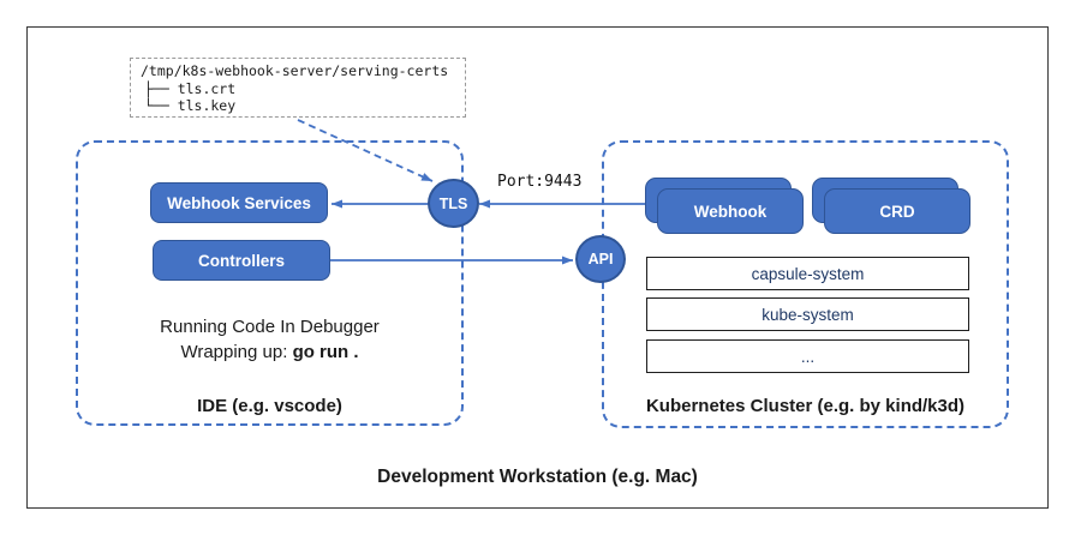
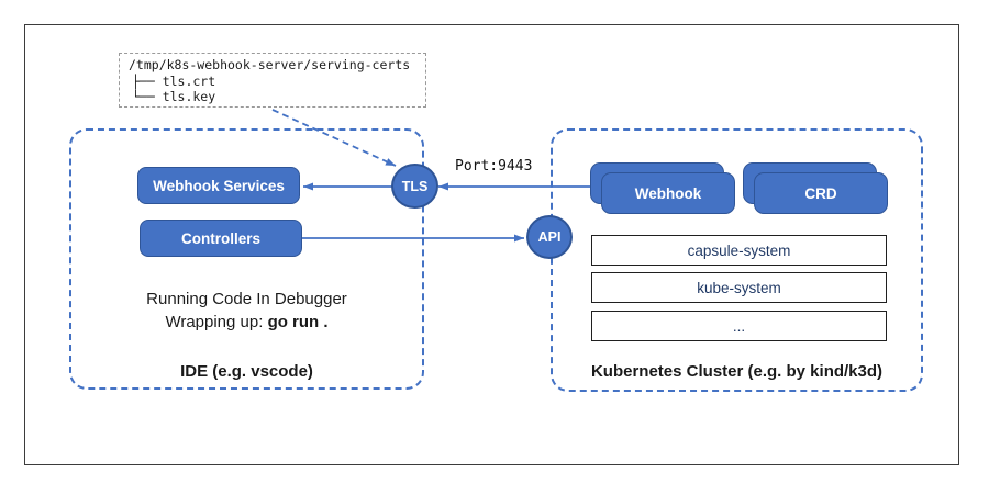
  /tmp/k8s-webhook-server/serving-certs
  ├── tls.crt
  └── tls.key
  Webhook Services
  Controllers
  Running Code In Debugger
  Wrapping up: go run .
  IDE (e.g. vscode)
  Webhook
  CRD
  capsule-system
  kube-system
  ...
  Kubernetes Cluster (e.g. by kind/k3d)
  TLS
  API
  Port:9443
- Development Workstation (e.g. Mac)
